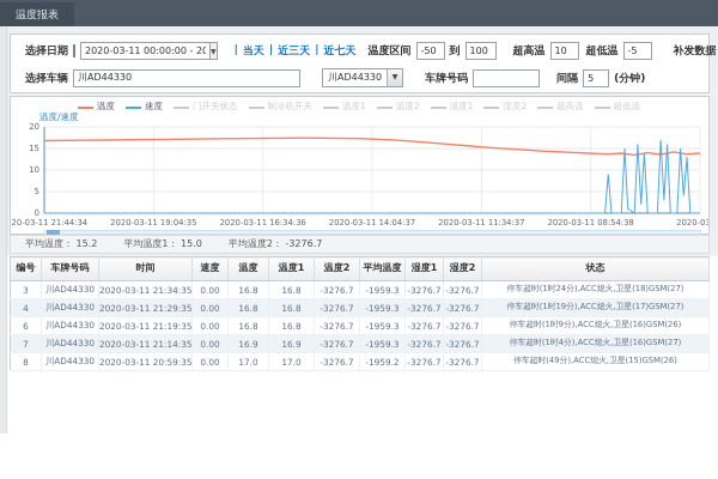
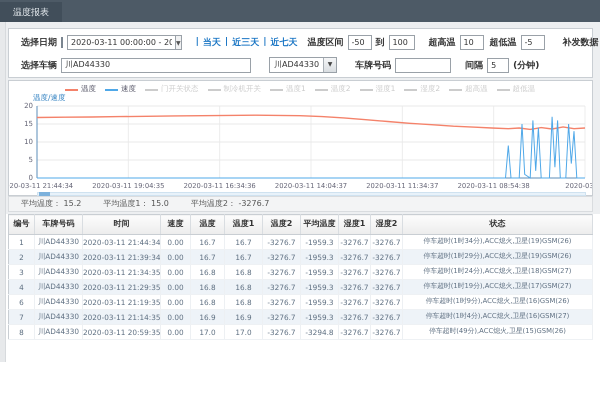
  温度报表
  选择日期
  |
  当天
  |
  近三天
  |
  近七天
  温度区间
  -50
  到
  100
  超高温
  10
  超低温
  -5
  补发数据
  选择车辆
  川AD44330
  川AD44330
  车牌号码
  间隔
  5
  (分钟)
  温度
  速度
  门开关状态
  制冷机开关
  温度1
  温度2
  湿度1
  湿度2
  超高温
  超低温
  温度/速度
  0
  5
  10
  15
  20
  20-03-11 21:44:34
  2020-03-11 19:04:35
  2020-03-11 16:34:36
  2020-03-11 14:04:37
  2020-03-11 11:34:37
  2020-03-11 08:54:38
  2020-03
  平均温度： 15.2
  平均温度1： 15.0
  平均温度2： -3276.7
  编号	车牌号码	时间	速度	温度	温度1	温度2	平均温度	湿度1	湿度2	状态
+ 1	川AD44330	2020-03-11 21:44:34	0.00	16.7	16.7	-3276.7	-1959.3	-3276.7	-3276.7	停车超时(1时34分),ACC熄火,卫星(19)GSM(26)
+ 2	川AD44330	2020-03-11 21:39:34	0.00	16.7	16.7	-3276.7	-1959.3	-3276.7	-3276.7	停车超时(1时29分),ACC熄火,卫星(19)GSM(26)
  3	川AD44330	2020-03-11 21:34:35	0.00	16.8	16.8	-3276.7	-1959.3	-3276.7	-3276.7	停车超时(1时24分),ACC熄火,卫星(18)GSM(27)
  4	川AD44330	2020-03-11 21:29:35	0.00	16.8	16.8	-3276.7	-1959.3	-3276.7	-3276.7	停车超时(1时19分),ACC熄火,卫星(17)GSM(27)
  6	川AD44330	2020-03-11 21:19:35	0.00	16.8	16.8	-3276.7	-1959.3	-3276.7	-3276.7	停车超时(1时9分),ACC熄火,卫星(16)GSM(26)
  7	川AD44330	2020-03-11 21:14:35	0.00	16.9	16.9	-3276.7	-1959.3	-3276.7	-3276.7	停车超时(1时4分),ACC熄火,卫星(16)GSM(27)
- 8	川AD44330	2020-03-11 20:59:35	0.00	17.0	17.0	-3276.7	-1959.2	-3276.7	-3276.7	停车超时(49分),ACC熄火,卫星(15)GSM(26)
+ 8	川AD44330	2020-03-11 20:59:35	0.00	17.0	17.0	-3276.7	-3294.8	-3276.7	-3276.7	停车超时(49分),ACC熄火,卫星(15)GSM(26)
